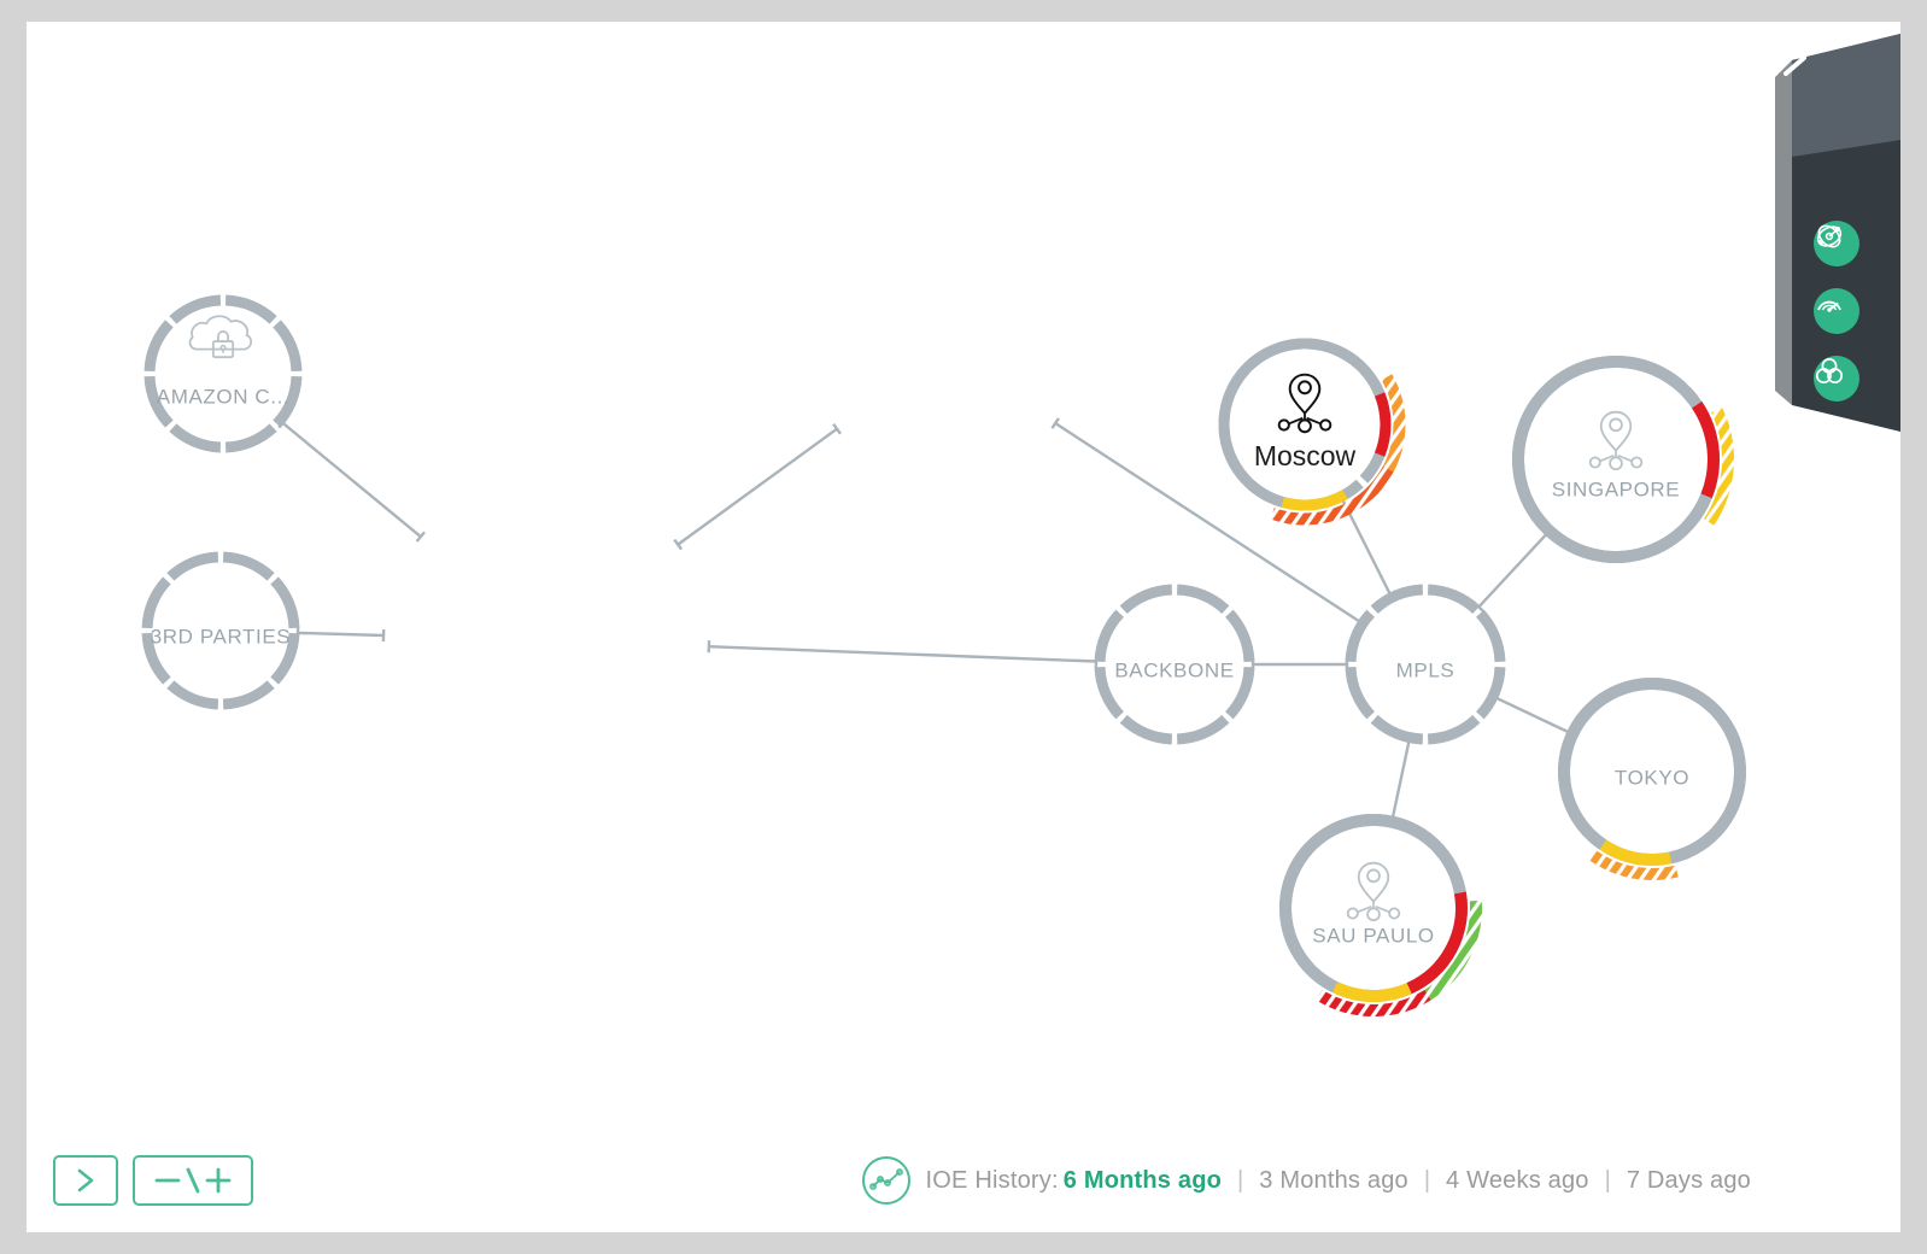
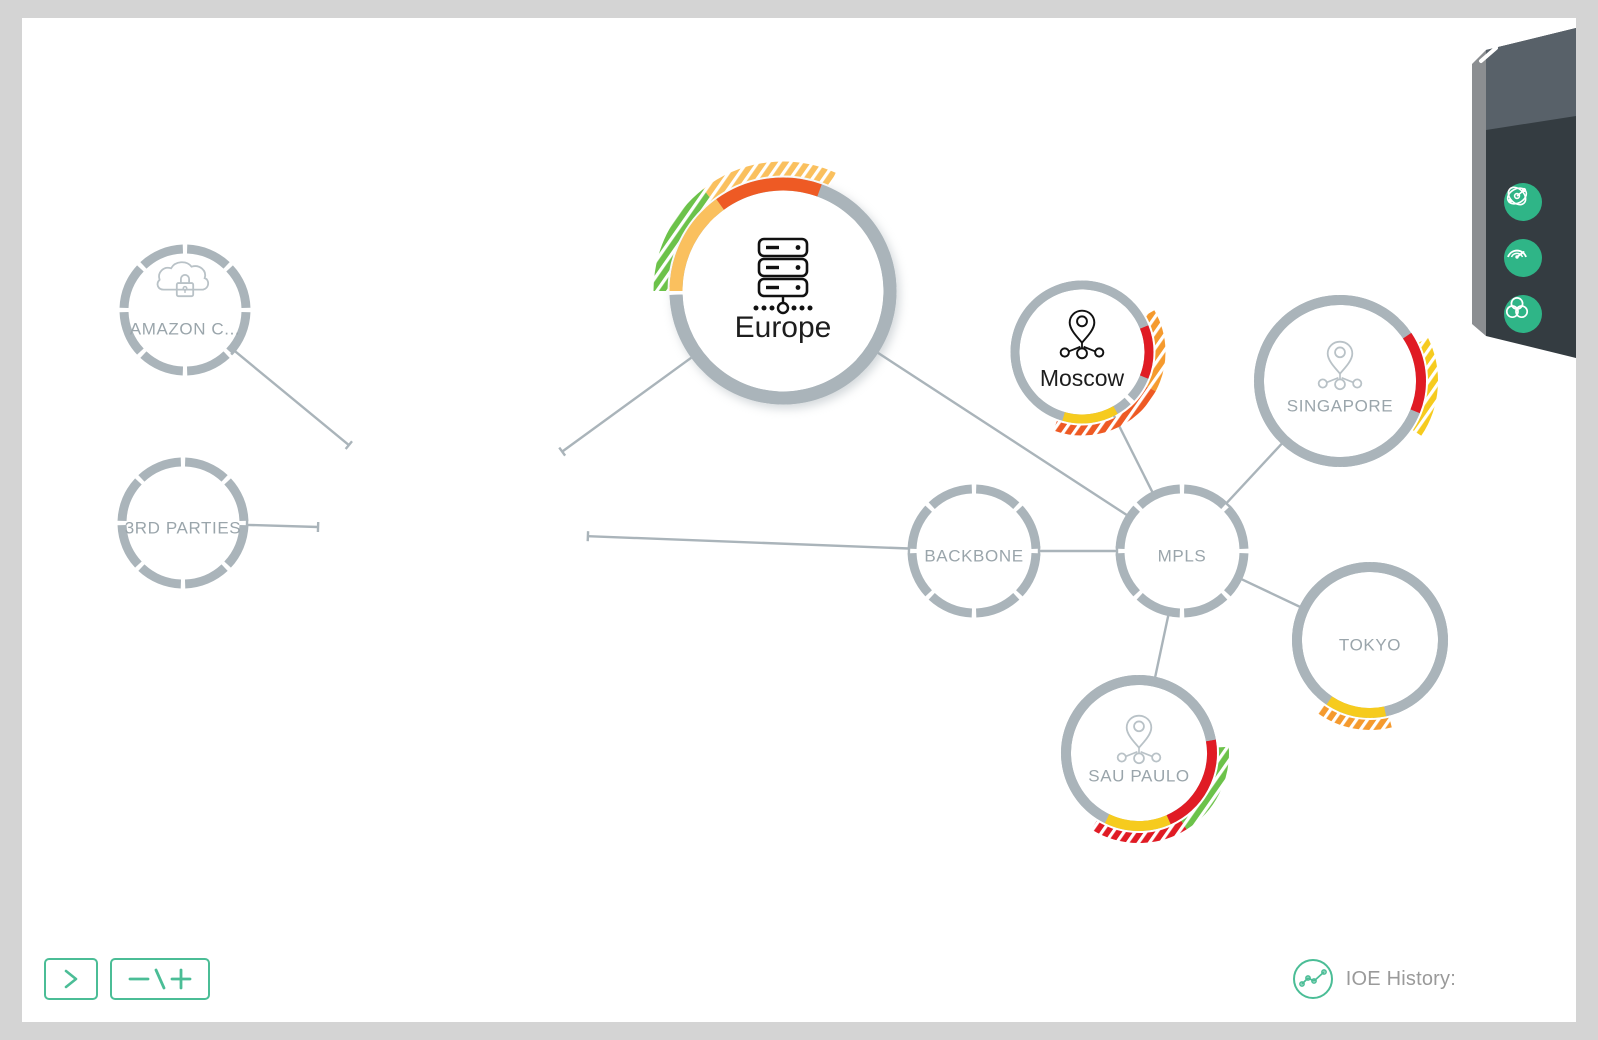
  AMAZON C...
  3RD PARTIES
+ Europe
  BACKBONE
  MPLS
  Moscow
  SINGAPORE
  TOKYO
  SAU PAULO
  IOE History:
- 6 Months ago | 3 Months ago | 4 Weeks ago | 7 Days ago
